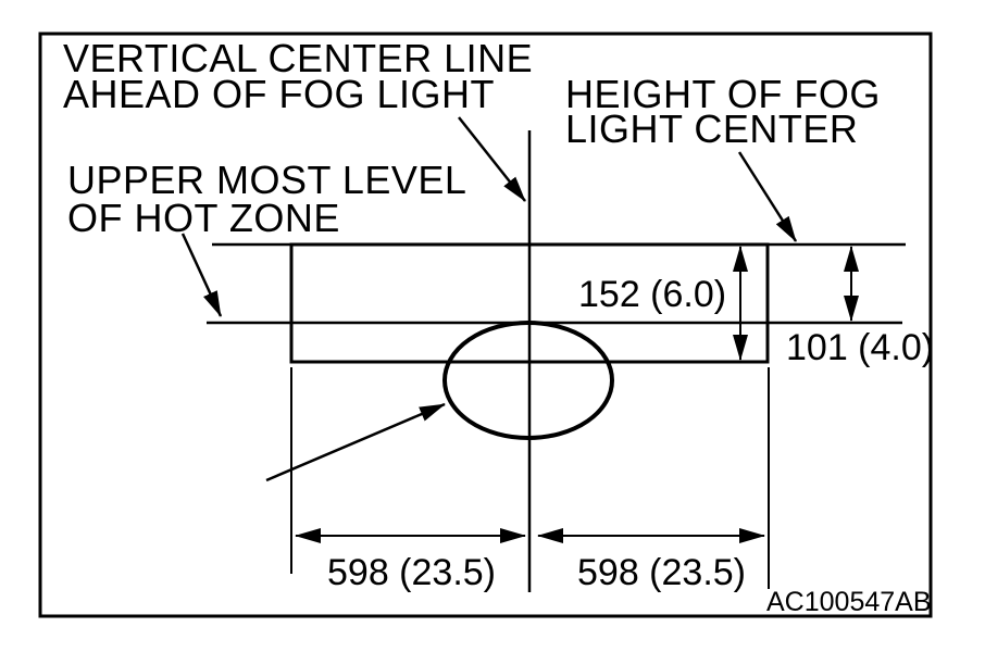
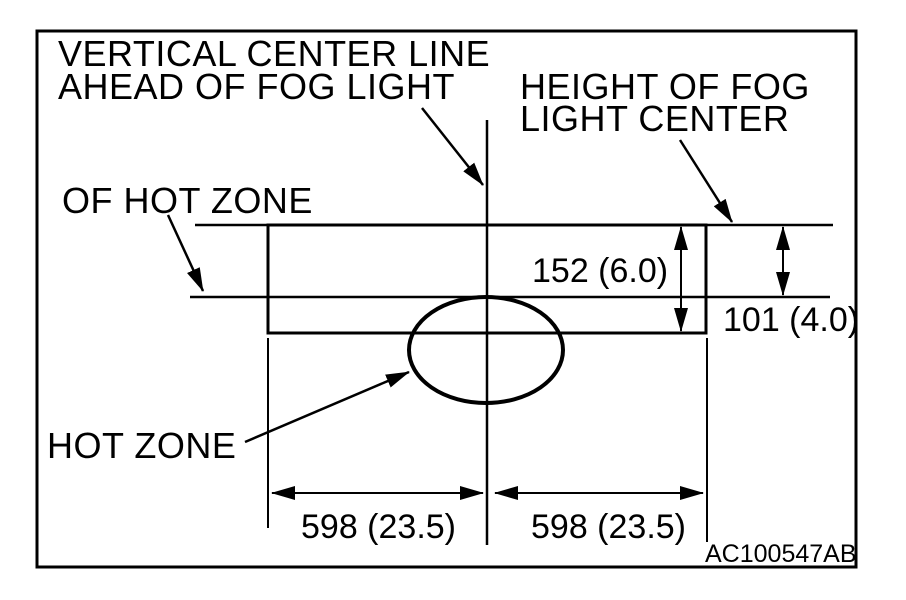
  VERTICAL CENTER LINE
  AHEAD OF FOG LIGHT
  HEIGHT OF FOG
  LIGHT CENTER
- UPPER MOST LEVEL
  OF HOT ZONE
+ HOT ZONE
  152 (6.0)
  101 (4.0)
  598 (23.5)
  598 (23.5)
  AC100547AB
